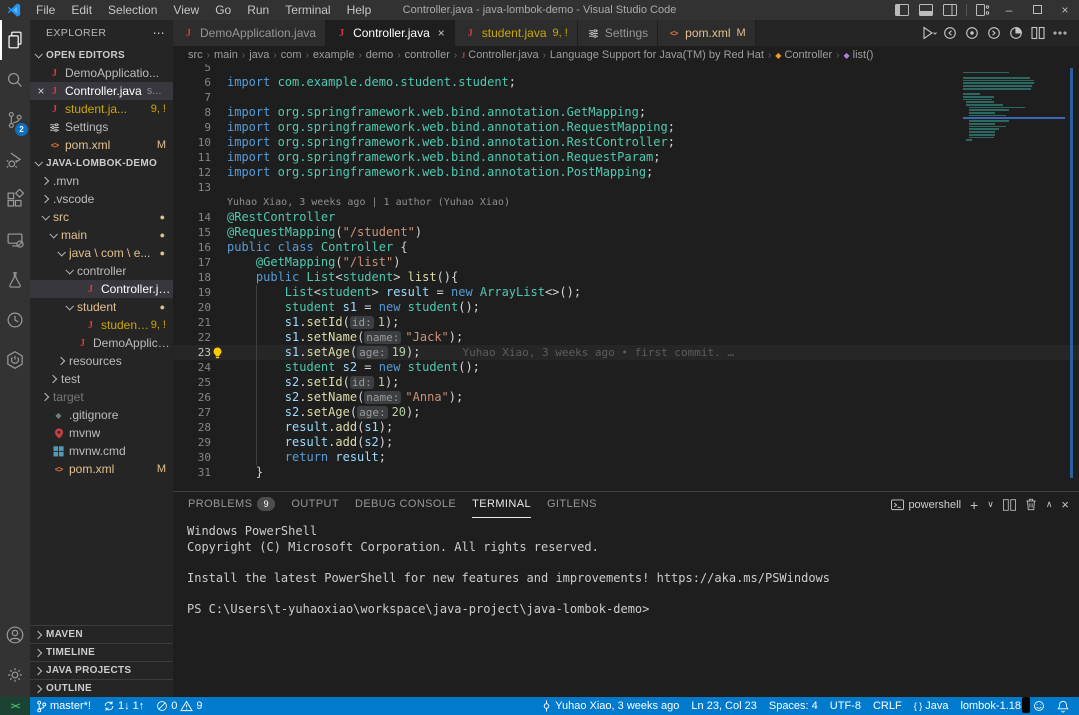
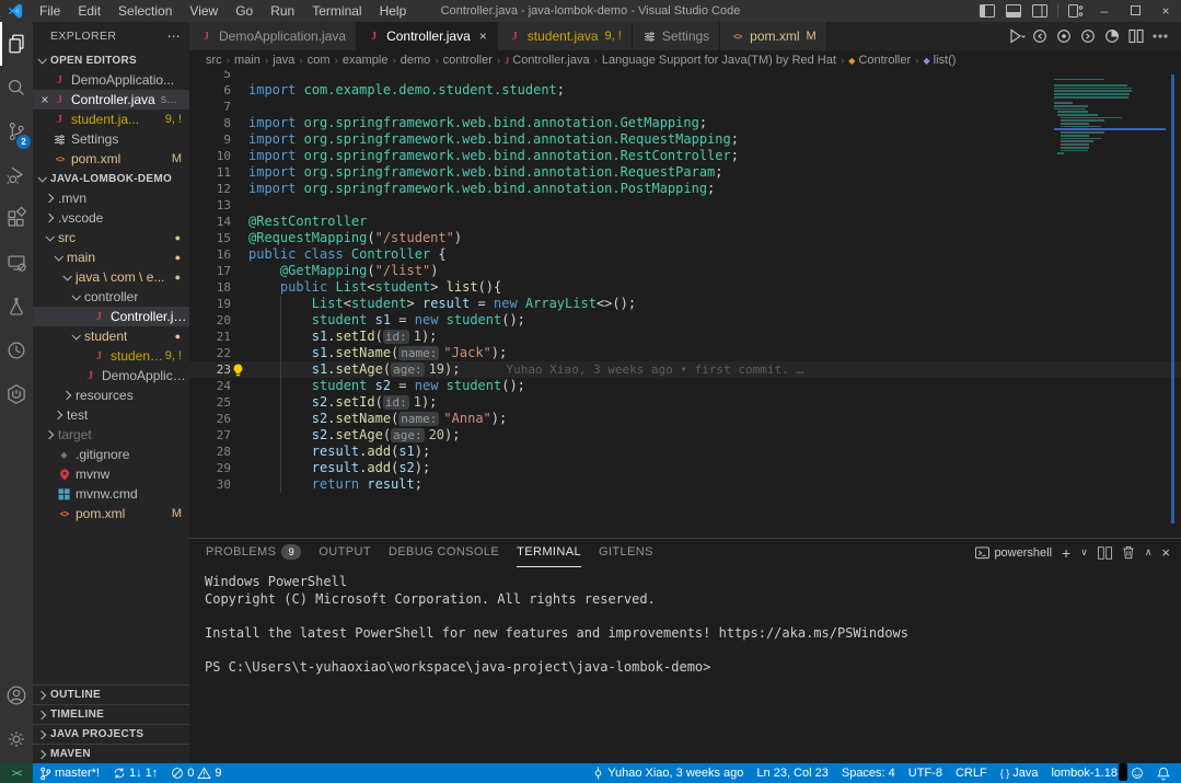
  File
  Edit
  Selection
  View
  Go
  Run
  Terminal
  Help
  Controller.java - java-lombok-demo - Visual Studio Code
  –
  ×
  2
  EXPLORER
  ⋯
  OPEN EDITORS
  J
  DemoApplicatio...
  ×
  J
  Controller.java
  s...
  J
  student.ja...
  9, !
  Settings
  <>
  pom.xml
  M
  JAVA-LOMBOK-DEMO
  .mvn
  .vscode
  src
  ●
  main
  ●
  java \ com \ e...
  ●
  controller
  J
  Controller.jav
  student
  ●
  J
  student.ja
  9, !
  J
  DemoApplicati
  resources
  test
  target
  ◆
  .gitignore
  mvnw
  mvnw.cmd
  <>
  pom.xml
  M
- MAVEN
+ OUTLINE
  TIMELINE
  JAVA PROJECTS
- OUTLINE
+ MAVEN
  J
  DemoApplication.java
  J
  Controller.java
  ×
  J
  student.java
  9, !
  Settings
  <>
  pom.xml
  M
  src
  ›
  main
  ›
  java
  ›
  com
  ›
  example
  ›
  demo
  ›
  controller
  ›
  J
  Controller.java
  ›
  Language Support for Java(TM) by Red Hat
  ›
  ◆
  Controller
  ›
  ◆
  list()
  5
  6
  import com.example.demo.student.student;
  7
  8
  import org.springframework.web.bind.annotation.GetMapping;
  9
  import org.springframework.web.bind.annotation.RequestMapping;
  10
  import org.springframework.web.bind.annotation.RestController;
  11
  import org.springframework.web.bind.annotation.RequestParam;
  12
  import org.springframework.web.bind.annotation.PostMapping;
  13
- Yuhao Xiao, 3 weeks ago | 1 author (Yuhao Xiao)
  14
  @RestController
  15
  @RequestMapping("/student")
  16
  public class Controller {
  17
  @GetMapping("/list")
  18
  public List<student> list(){
  19
  List<student> result = new ArrayList<>();
  20
  student s1 = new student();
  21
  s1.setId( id: 1);
  22
  s1.setName( name: "Jack");
  23
  s1.setAge( age: 19);
  Yuhao Xiao, 3 weeks ago • first commit. …
  24
  student s2 = new student();
  25
  s2.setId( id: 1);
  26
  s2.setName( name: "Anna");
  27
  s2.setAge( age: 20);
  28
  result.add(s1);
  29
  result.add(s2);
  30
  return result;
- 31
- }
  PROBLEMS
  9
  OUTPUT
  DEBUG CONSOLE
  TERMINAL
  GITLENS
  powershell
  +
  ∨
  ∧
  ×
  Windows PowerShell
  Copyright (C) Microsoft Corporation. All rights reserved.
  Install the latest PowerShell for new features and improvements! https://aka.ms/PSWindows
  PS C:\Users\t-yuhaoxiao\workspace\java-project\java-lombok-demo>
  ><
  master*!
  1↓ 1↑
  0
  9
  Yuhao Xiao, 3 weeks ago
  Ln 23, Col 23
  Spaces: 4
  UTF-8
  CRLF
  { }
  Java
  lombok-1.18
